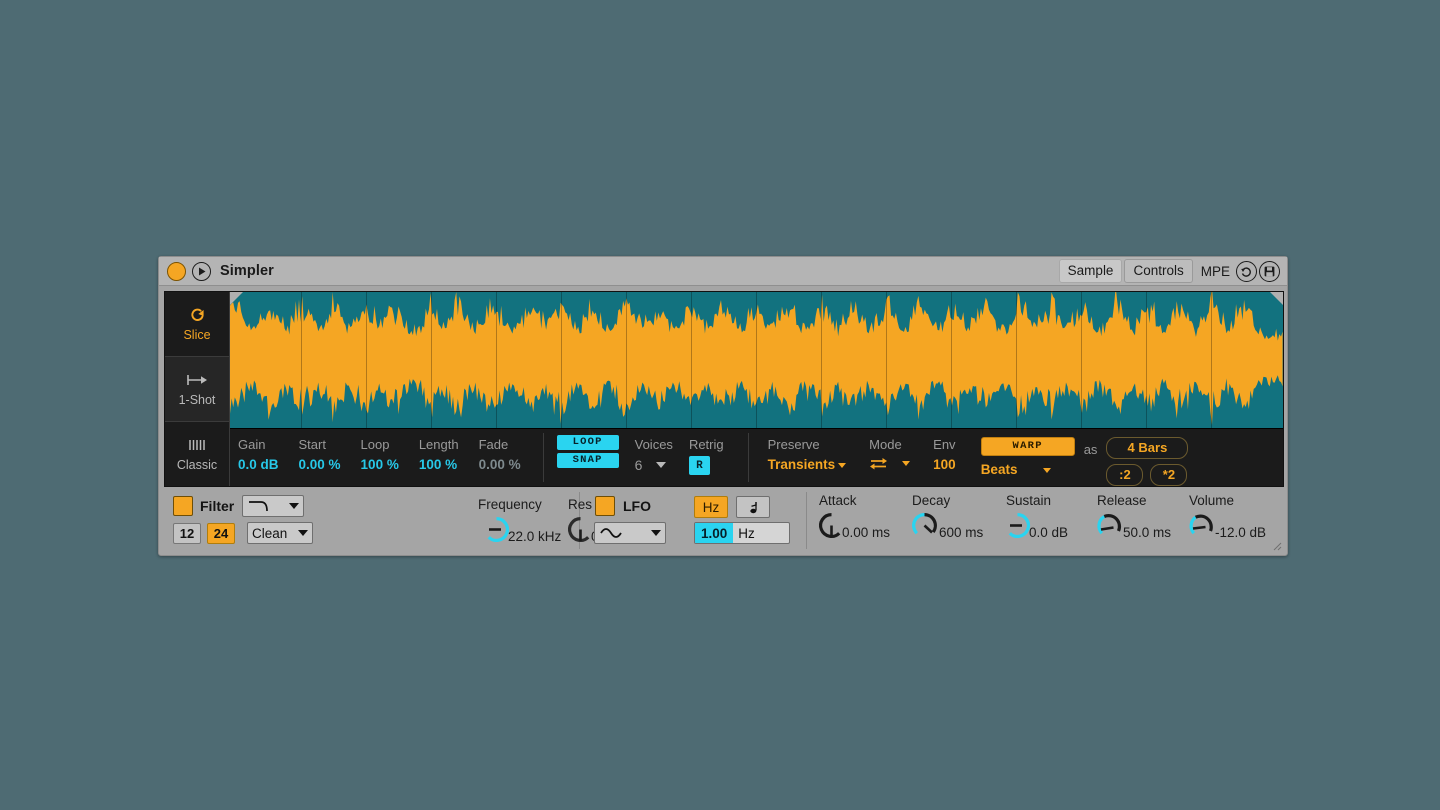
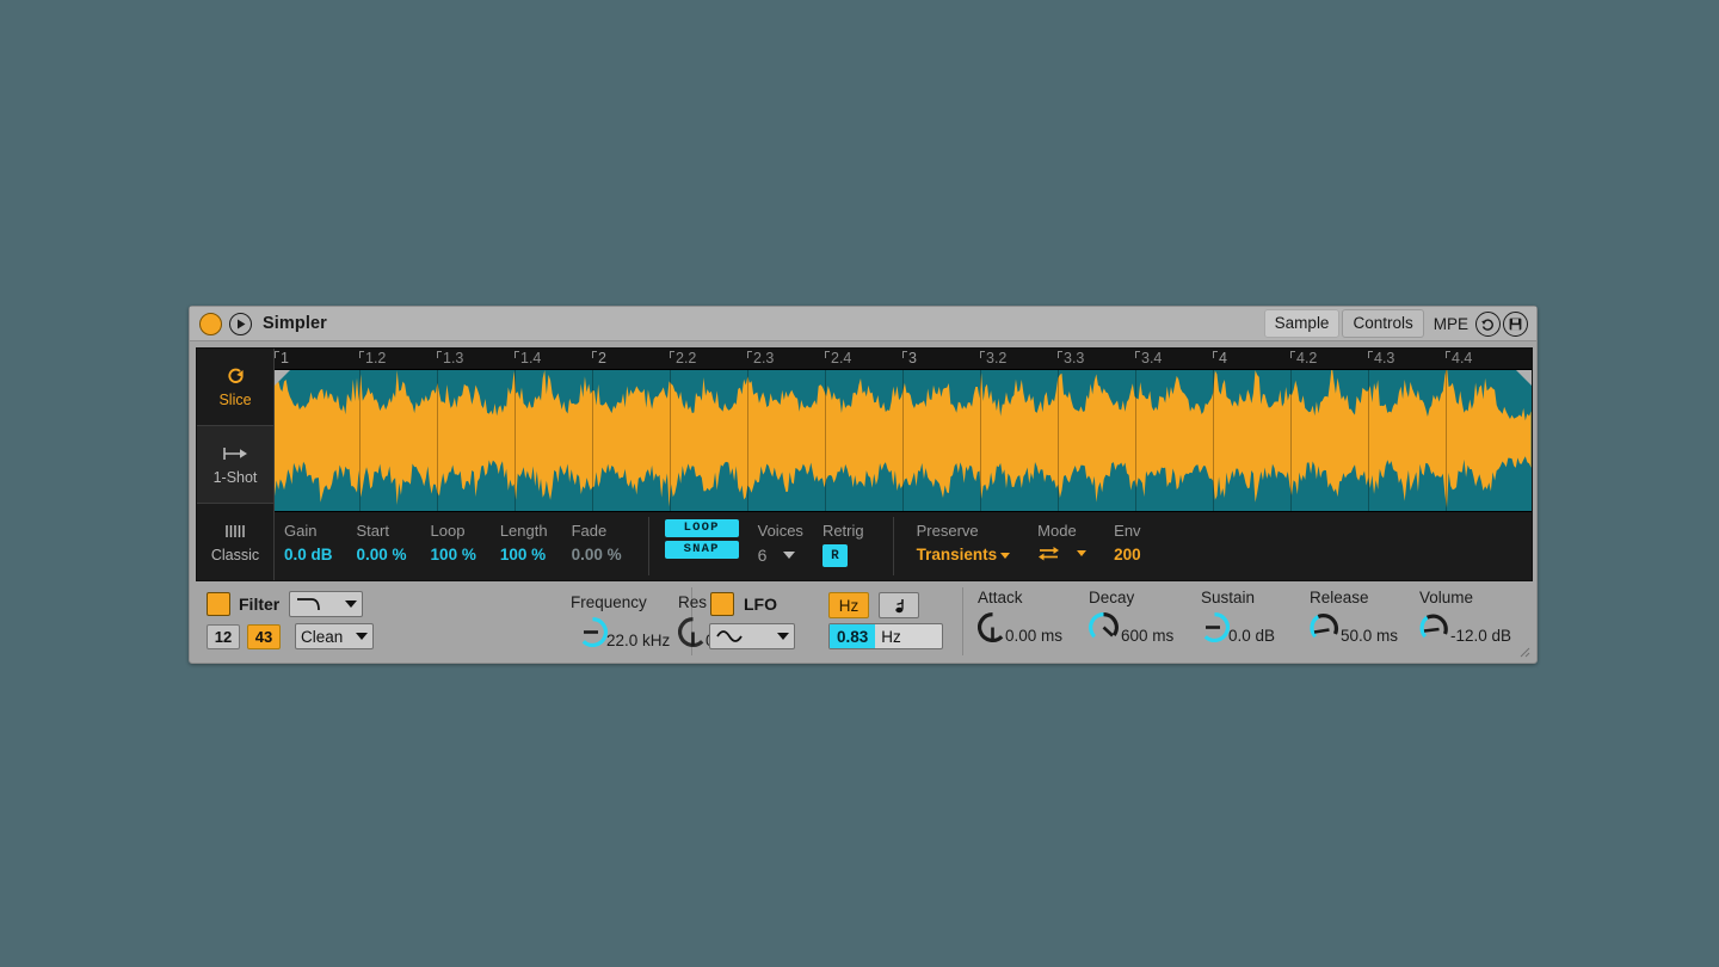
  Simpler
  Sample
  Controls
  MPE
  Slice
  1-Shot
  Classic
+ 1
+ 1.2
+ 1.3
+ 1.4
+ 2
+ 2.2
+ 2.3
+ 2.4
+ 3
+ 3.2
+ 3.3
+ 3.4
+ 4
+ 4.2
+ 4.3
+ 4.4
  Gain
  0.0 dB
  Start
  0.00 %
  Loop
  100 %
  Length
  100 %
  Fade
  0.00 %
  LOOP
  SNAP
  Voices
  6
  Retrig
  R
  Preserve
  Transients
  Mode
  Env
- 100
+ 200
- WARP
- Beats
- as
- 4 Bars
- :2
- *2
  Filter
  12
- 24
+ 43
  Clean
  Frequency
  22.0 kHz
  Res
  LFO
  Hz
- 1.00
+ 0.83
  Hz
  Attack
  0.00 ms
  Decay
  600 ms
  Sustain
  0.0 dB
  Release
  50.0 ms
  Volume
  -12.0 dB
